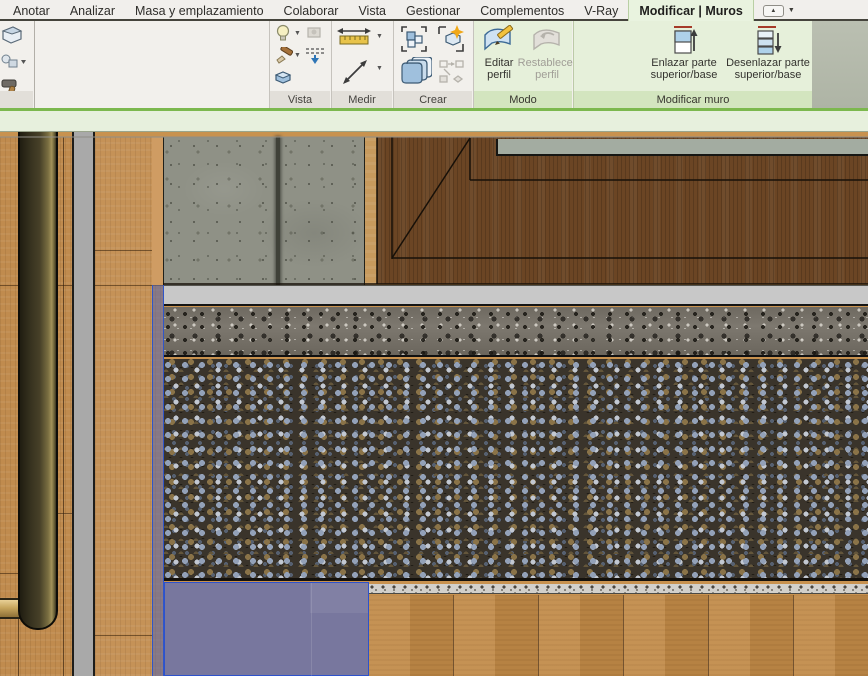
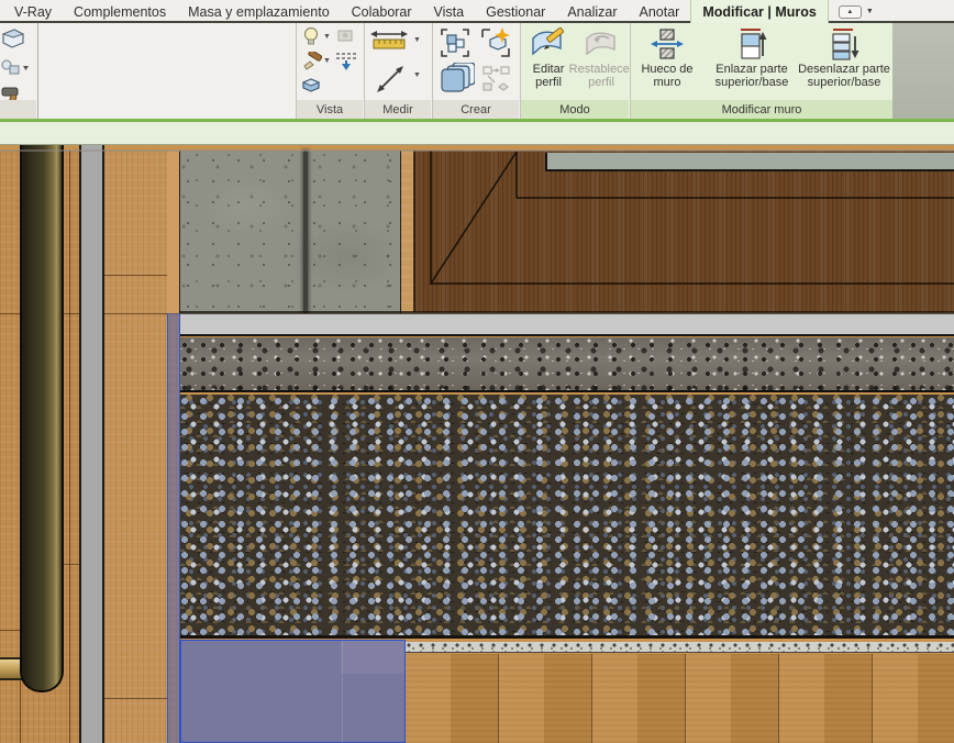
- Anotar
+ V-Ray
- Analizar
+ Complementos
  Masa y emplazamiento
  Colaborar
  Vista
  Gestionar
- Complementos
+ Analizar
- V-Ray
+ Anotar
  Modificar | Muros
  Vista
  Medir
  Crear
  Editar perfil
  Restablece perfil
  Modo
+ Hueco de muro
  Enlazar parte superior/base
  Desenlazar parte superior/base
  Modificar muro
